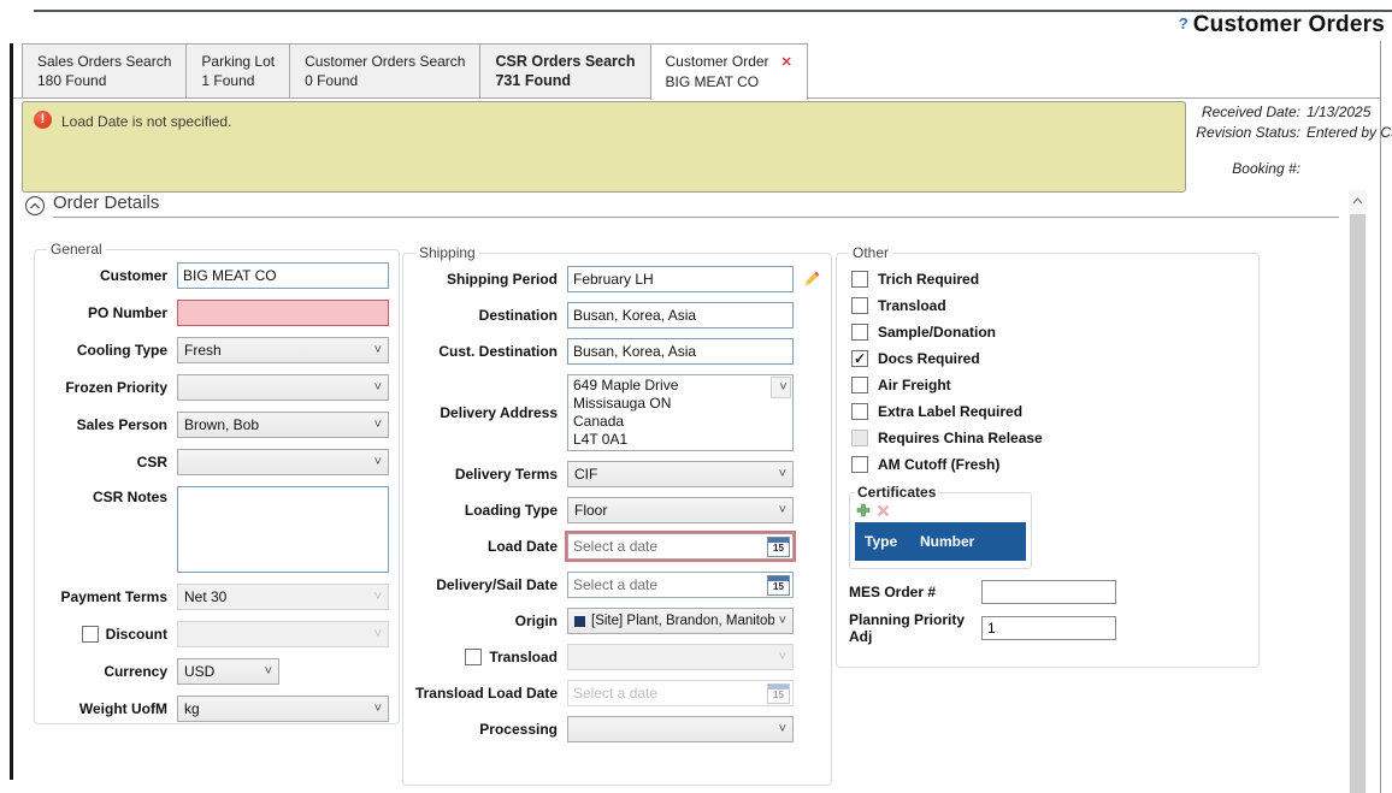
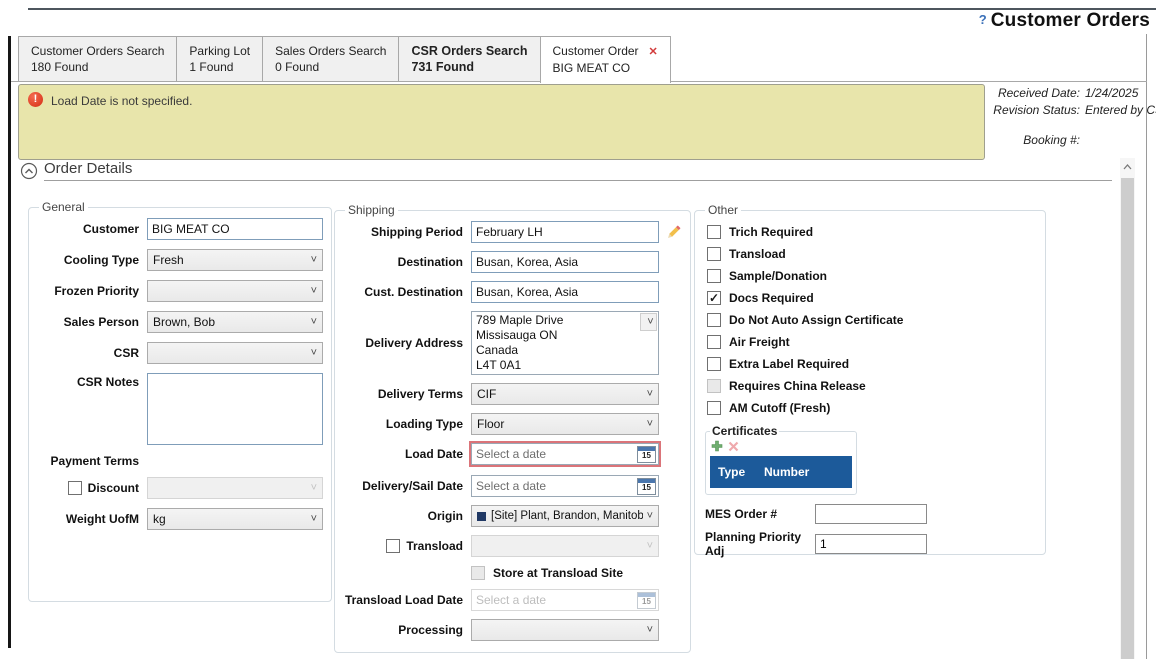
  ?
  Customer Orders
- Sales Orders Search
+ Customer Orders Search
  180 Found
  Parking Lot
  1 Found
- Customer Orders Search
+ Sales Orders Search
  0 Found
  CSR Orders Search
  731 Found
  Customer Order ✕
  BIG MEAT CO
  Load Date is not specified.
  Received Date:
- 1/13/2025
+ 1/24/2025
  Revision Status:
  Entered by C
  Booking #:
  Order Details
  General
  Customer
  BIG MEAT CO
- PO Number
  Cooling Type
  Fresh
  Frozen Priority
  Sales Person
  Brown, Bob
  CSR
  CSR Notes
  Payment Terms
- Net 30
  Discount
- Currency
- USD
  Weight UofM
  kg
  Shipping
  Shipping Period
  February LH
  Destination
  Busan, Korea, Asia
  Cust. Destination
  Busan, Korea, Asia
  Delivery Address
- 649 Maple Drive
+ 789 Maple Drive
  Missisauga ON
  Canada
  L4T 0A1
  Delivery Terms
  CIF
  Loading Type
  Floor
  Load Date
  Select a date
  15
  Delivery/Sail Date
  Select a date
  15
  Origin
  [Site] Plant, Brandon, Manitob
  Transload
+ Store at Transload Site
  Transload Load Date
  Select a date
  15
  Processing
  Other
  Trich Required
  Transload
  Sample/Donation
  Docs Required
+ Do Not Auto Assign Certificate
  Air Freight
  Extra Label Required
  Requires China Release
  AM Cutoff (Fresh)
  Certificates
  Type
  Number
  MES Order #
  Planning Priority Adj
  1
